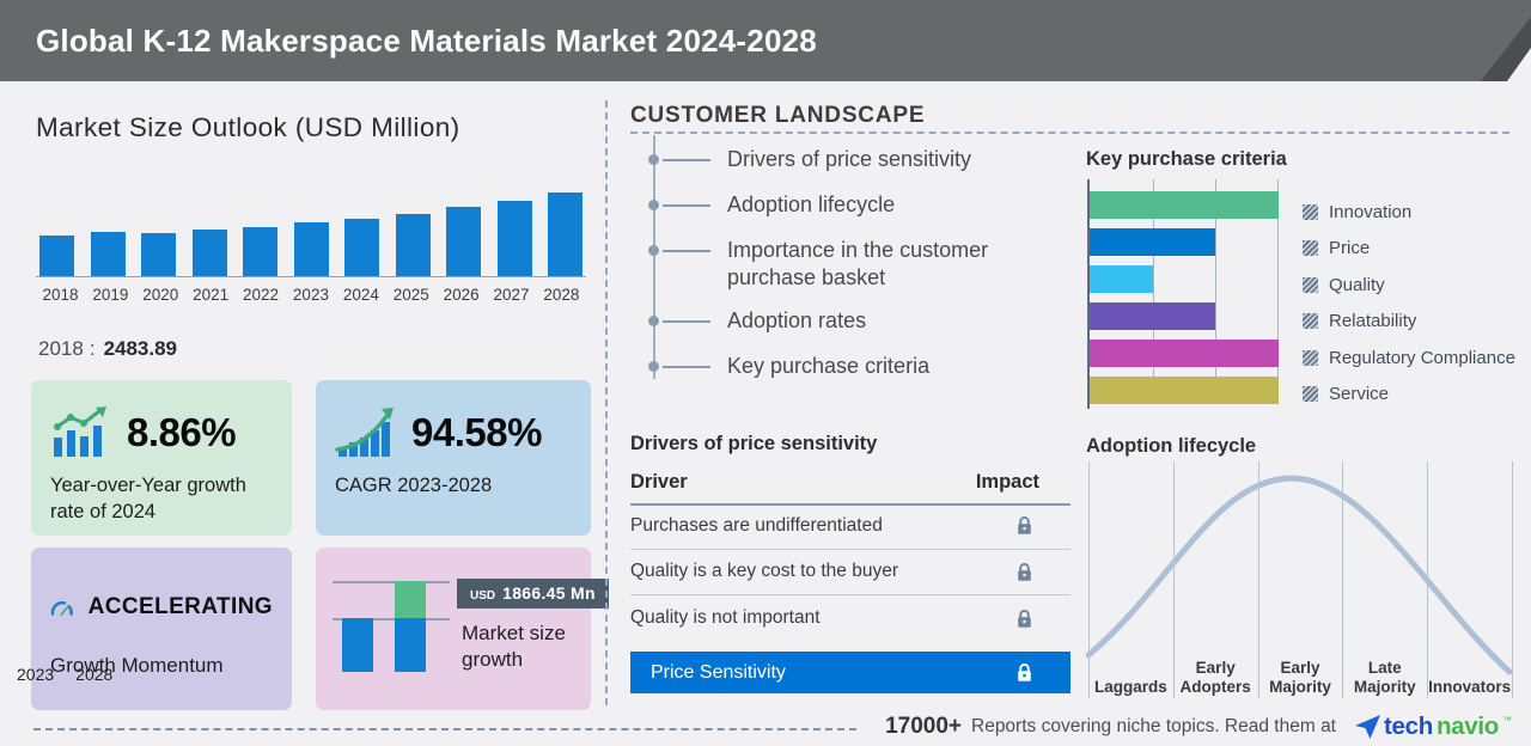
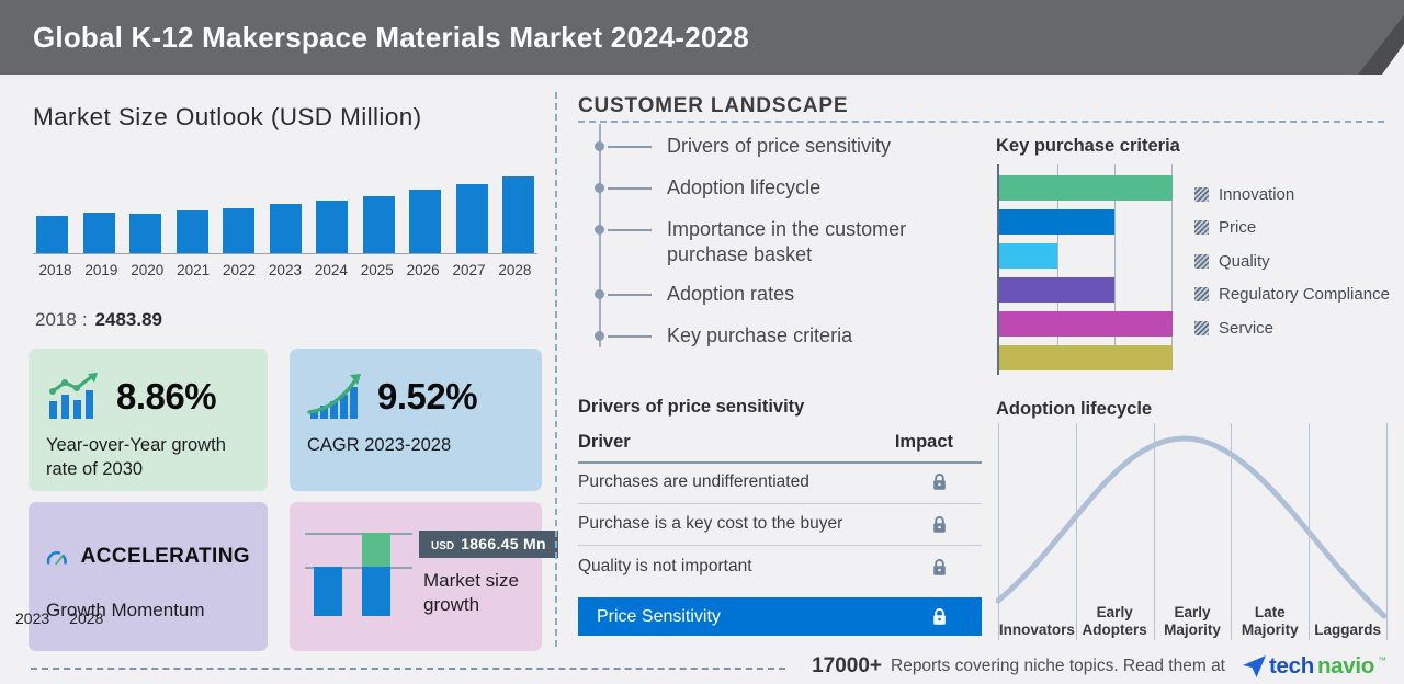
  Global K-12 Makerspace Materials Market 2024-2028
  Market Size Outlook (USD Million)
  2018
  2019
  2020
  2021
  2022
  2023
  2024
  2025
  2026
  2027
  2028
  2018 : 2483.89
  8.86%
- Year-over-Year growth rate of 2024
+ Year-over-Year growth rate of 2030
- 94.58%
+ 9.52%
  CAGR 2023-2028
  ACCELERATING
  Growth Momentum
  USD
  1866.45 Mn
  Market size growth
  2023
  2028
  CUSTOMER LANDSCAPE
  Drivers of price sensitivity
  Adoption lifecycle
  Importance in the customer purchase basket
  Adoption rates
  Key purchase criteria
  Drivers of price sensitivity
  Driver
  Impact
  Purchases are undifferentiated
- Quality is a key cost to the buyer
+ Purchase is a key cost to the buyer
  Quality is not important
  Price Sensitivity
  Key purchase criteria
  Innovation
  Price
  Quality
- Relatability
  Regulatory Compliance
  Service
  Adoption lifecycle
- Laggards
+ Innovators
  Early Adopters
  Early Majority
  Late Majority
- Innovators
+ Laggards
  17000+
  Reports covering niche topics. Read them at
  tech
  navio
  ™
